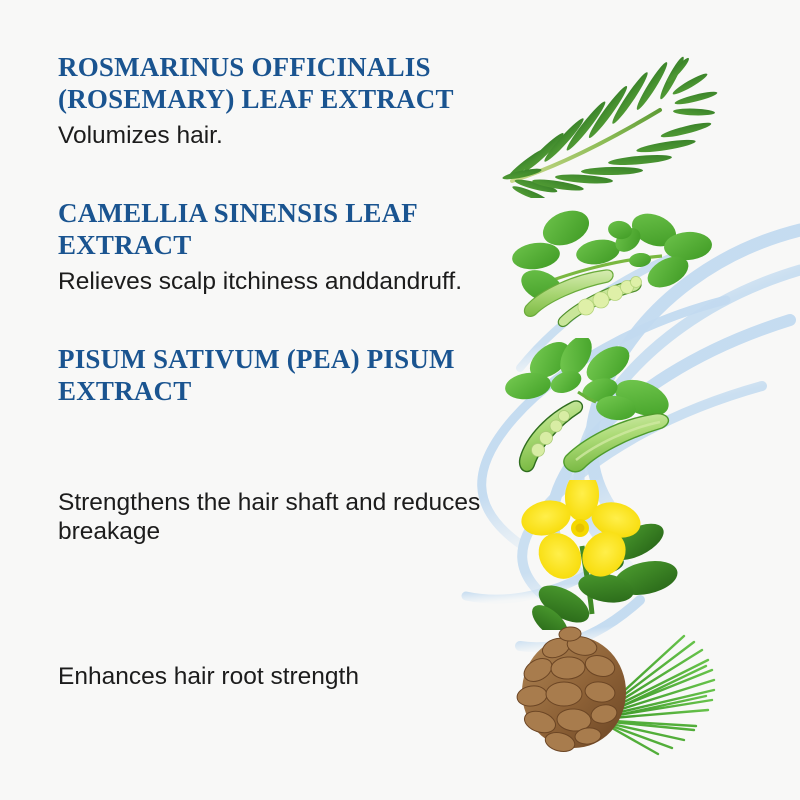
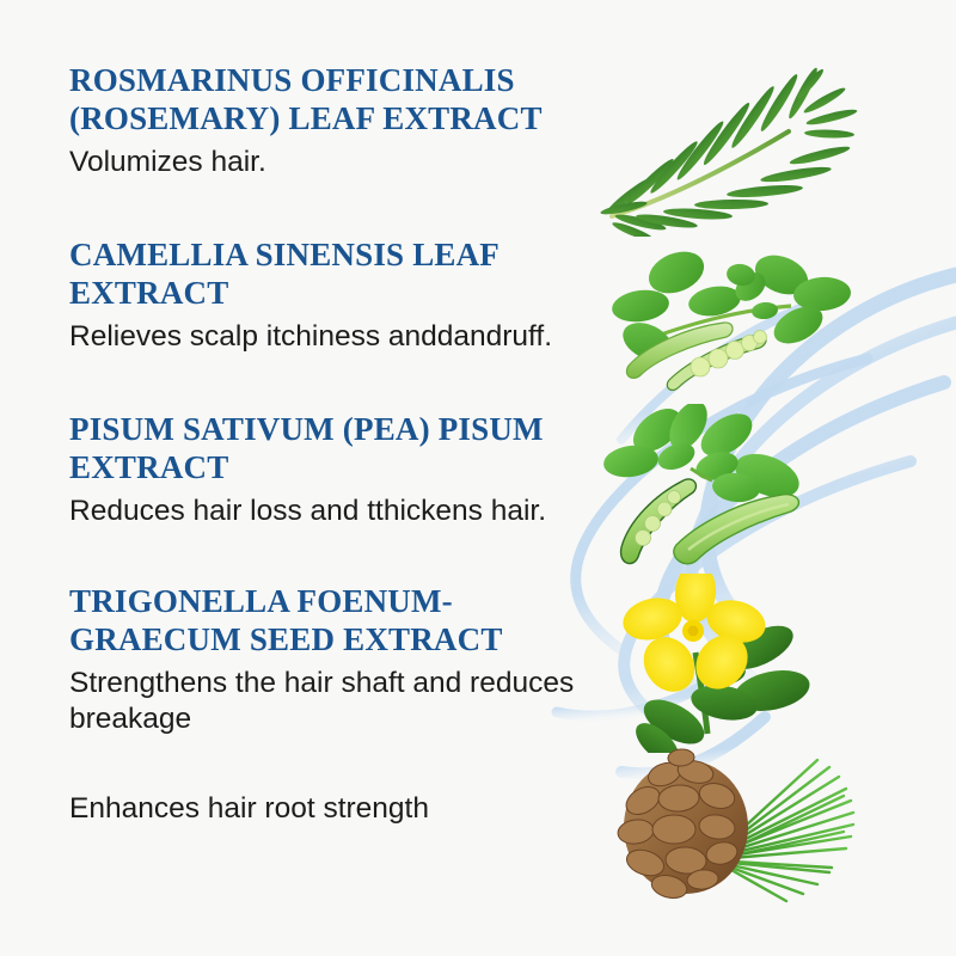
  ROSMARINUS OFFICINALIS (ROSEMARY) LEAF EXTRACT
  Volumizes hair.
  CAMELLIA SINENSIS LEAF EXTRACT
  Relieves scalp itchiness anddandruff.
  PISUM SATIVUM (PEA) PISUM EXTRACT
+ Reduces hair loss and tthickens hair.
+ TRIGONELLA FOENUM-GRAECUM SEED EXTRACT
  Strengthens the hair shaft and reduces breakage
  Enhances hair root strength
